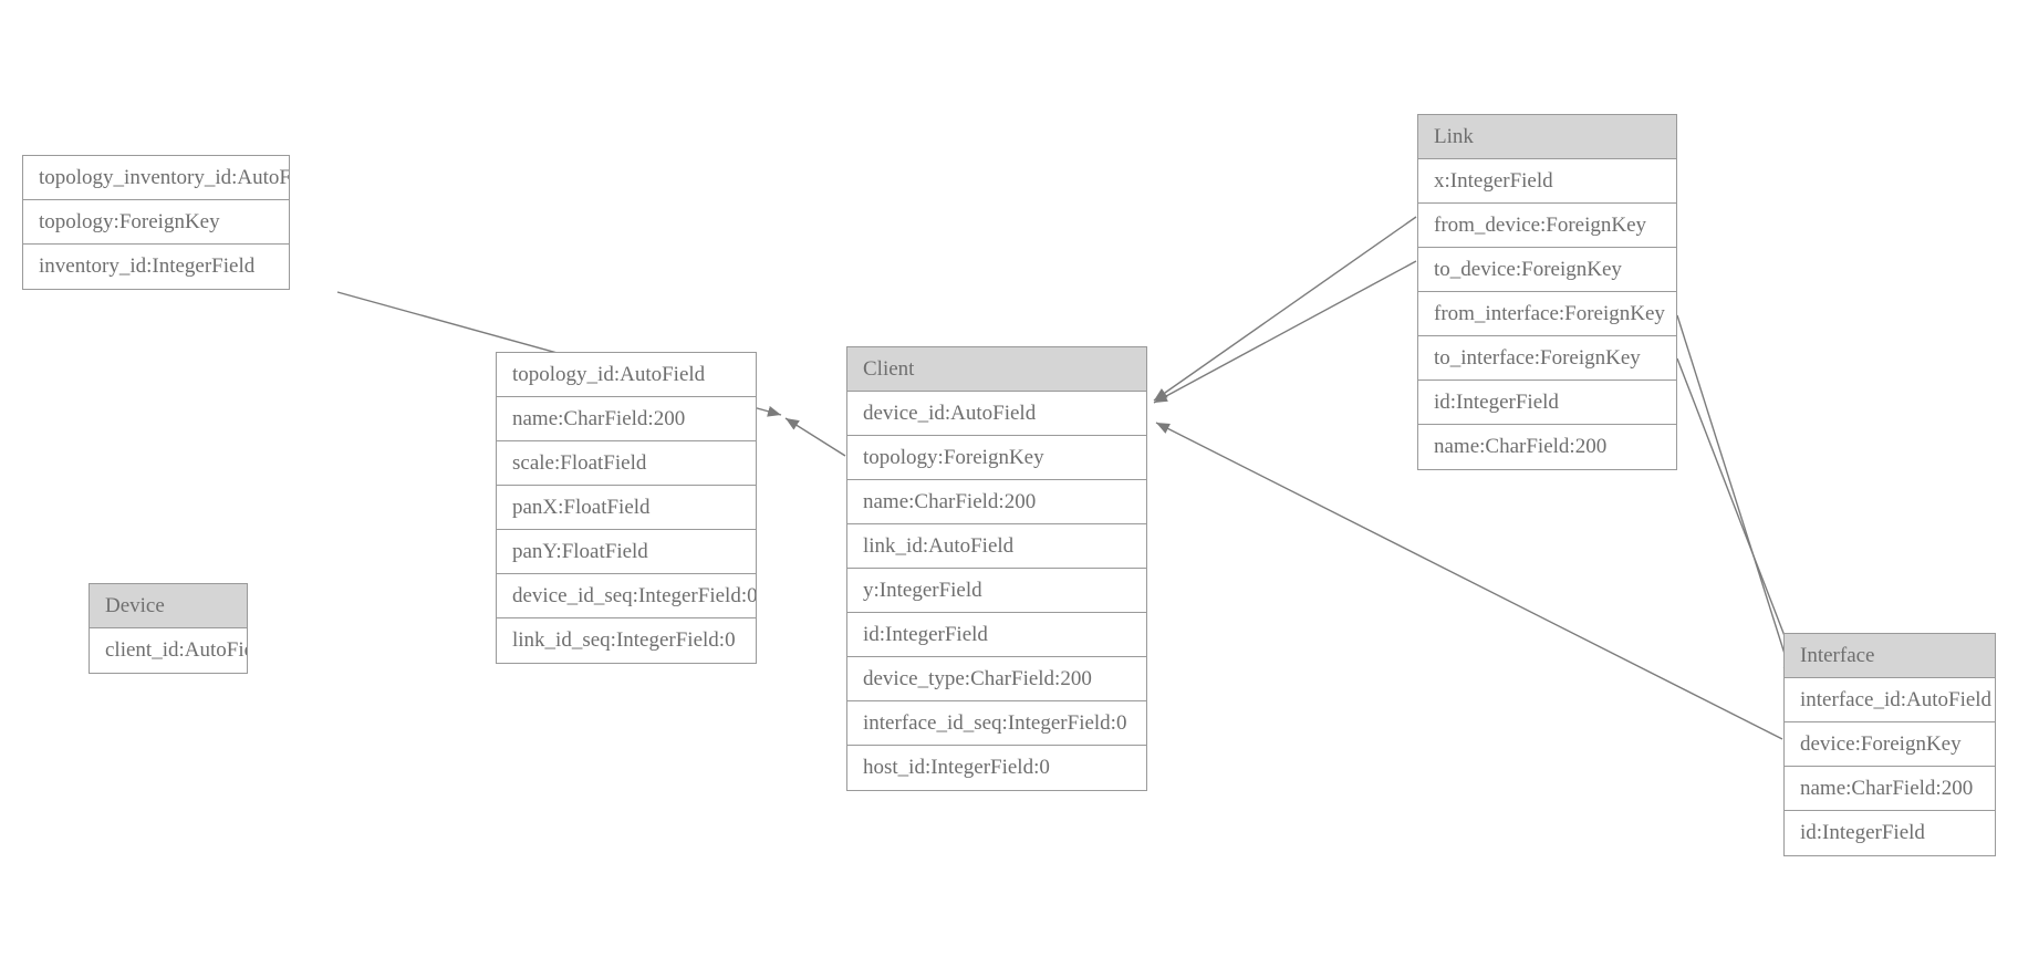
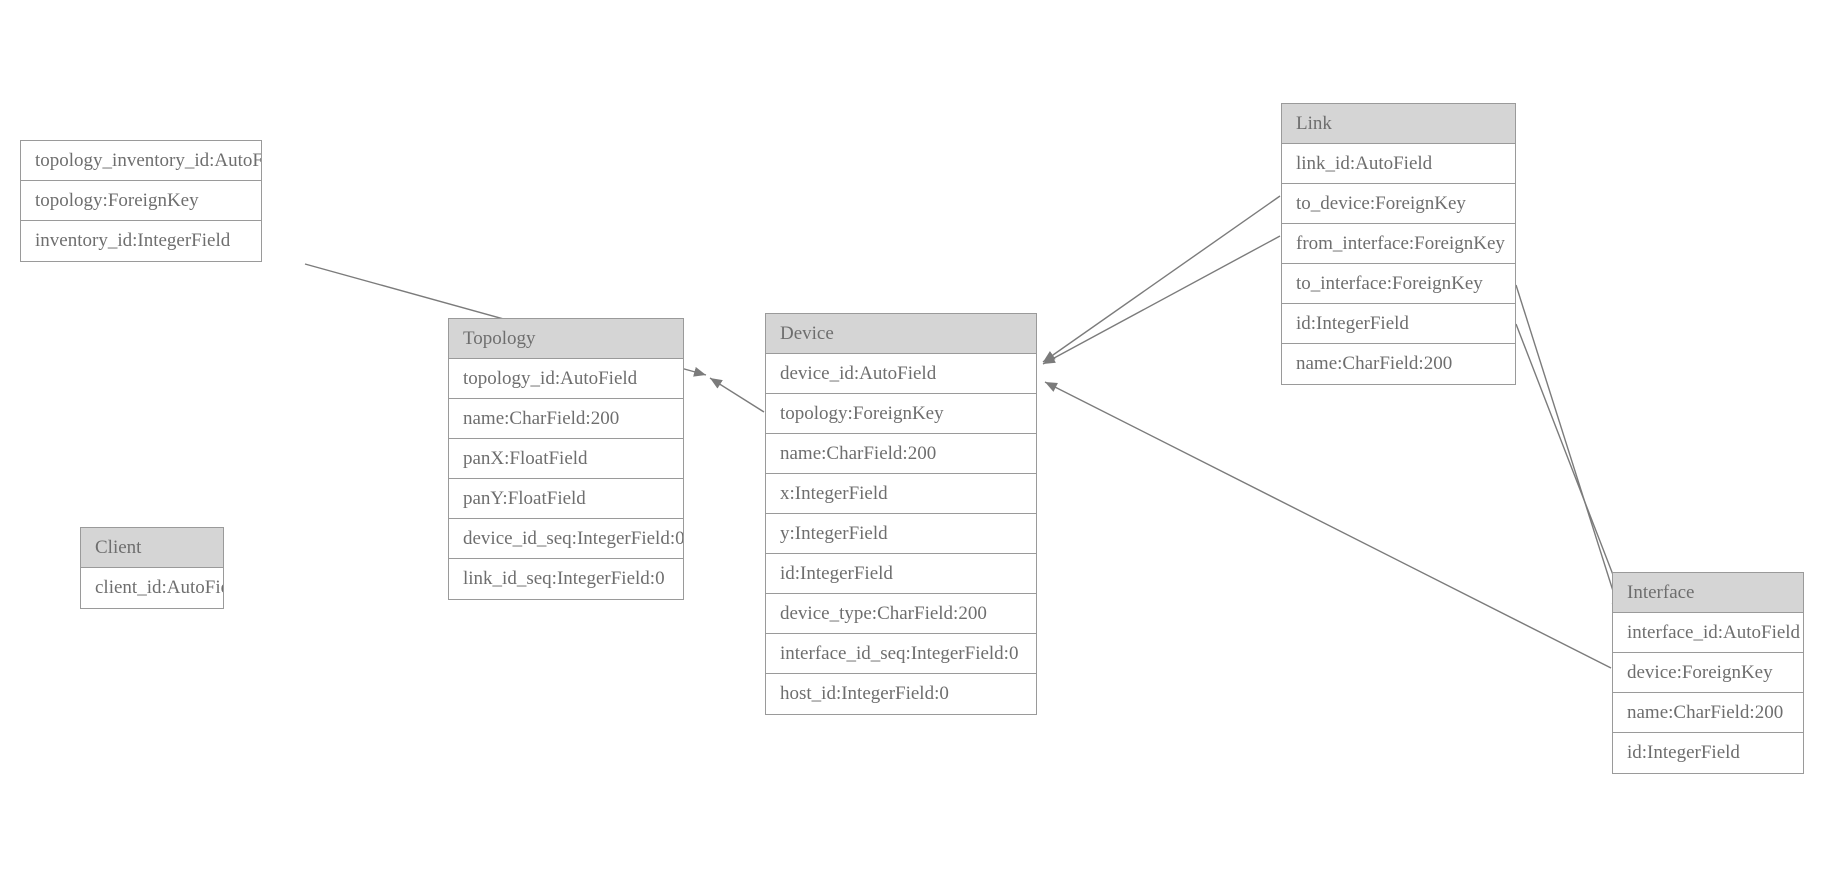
  topology_inventory_id:AutoF
  topology:ForeignKey
  inventory_id:IntegerField
- Device
+ Client
  client_id:AutoFi
+ Topology
  topology_id:AutoField
  name:CharField:200
- scale:FloatField
  panX:FloatField
  panY:FloatField
  device_id_seq:IntegerField:0
  link_id_seq:IntegerField:0
- Client
+ Device
  device_id:AutoField
  topology:ForeignKey
  name:CharField:200
- link_id:AutoField
+ x:IntegerField
  y:IntegerField
  id:IntegerField
  device_type:CharField:200
  interface_id_seq:IntegerField:0
  host_id:IntegerField:0
  Link
- x:IntegerField
+ link_id:AutoField
- from_device:ForeignKey
  to_device:ForeignKey
  from_interface:ForeignKey
  to_interface:ForeignKey
  id:IntegerField
  name:CharField:200
  Interface
  interface_id:AutoField
  device:ForeignKey
  name:CharField:200
  id:IntegerField
